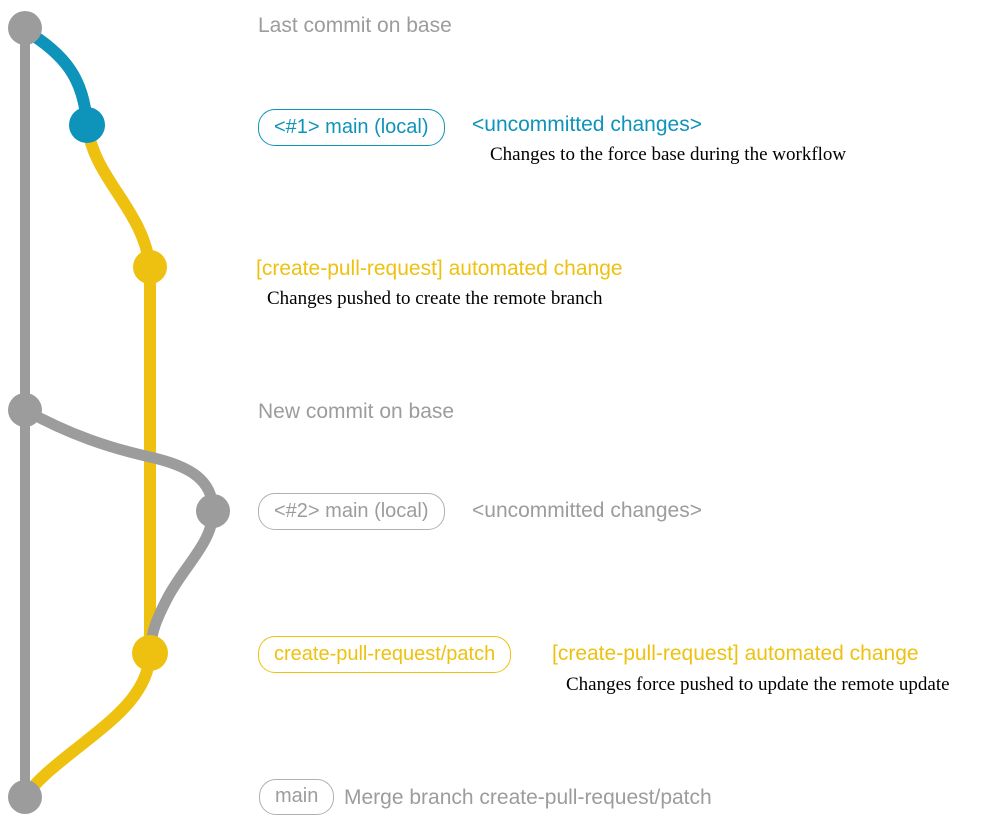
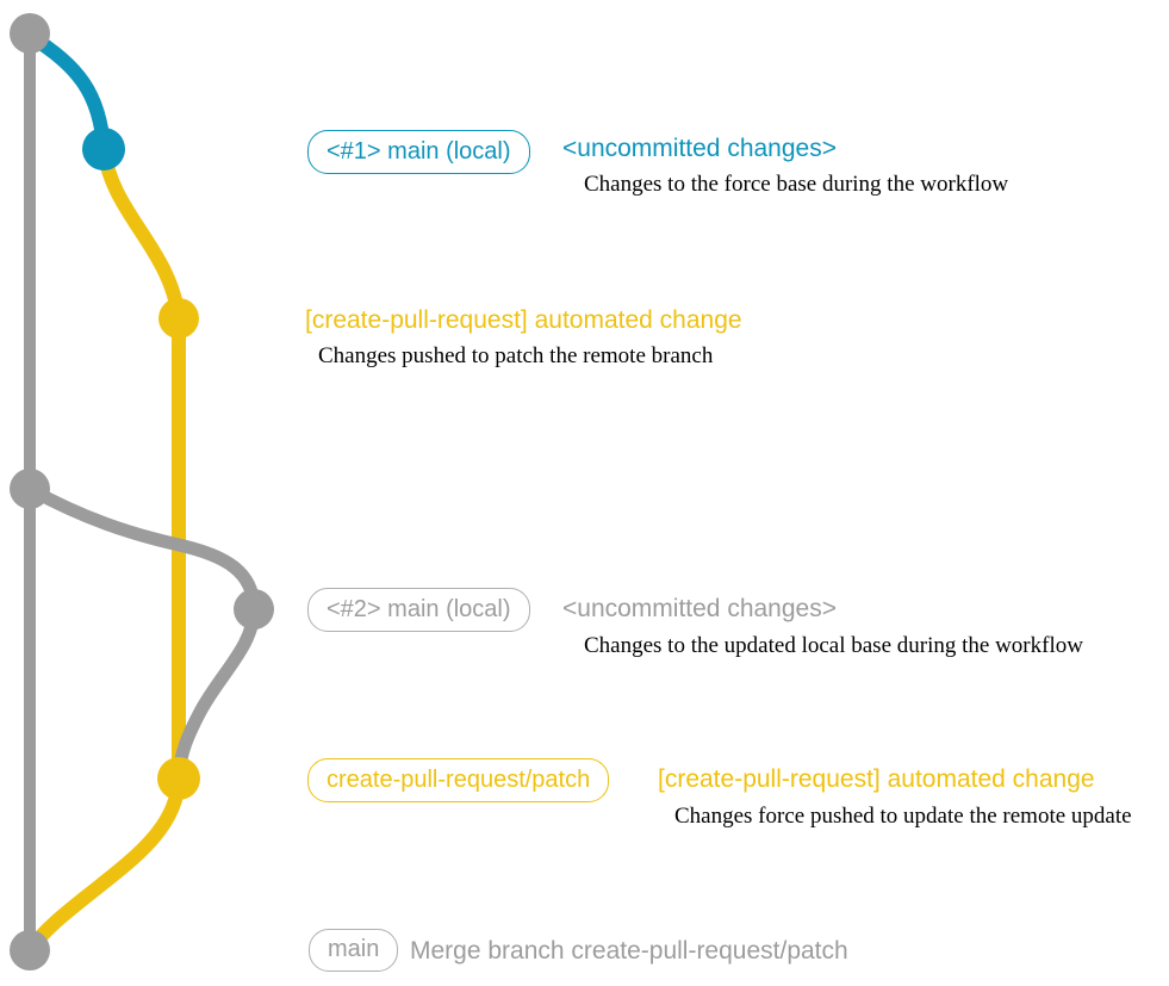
- Last commit on base
  <#1> main (local)
  <uncommitted changes>
  Changes to the force base during the workflow
  [create-pull-request] automated change
- Changes pushed to create the remote branch
+ Changes pushed to patch the remote branch
- New commit on base
  <#2> main (local)
  <uncommitted changes>
+ Changes to the updated local base during the workflow
  create-pull-request/patch
  [create-pull-request] automated change
  Changes force pushed to update the remote update
  main
  Merge branch create-pull-request/patch
